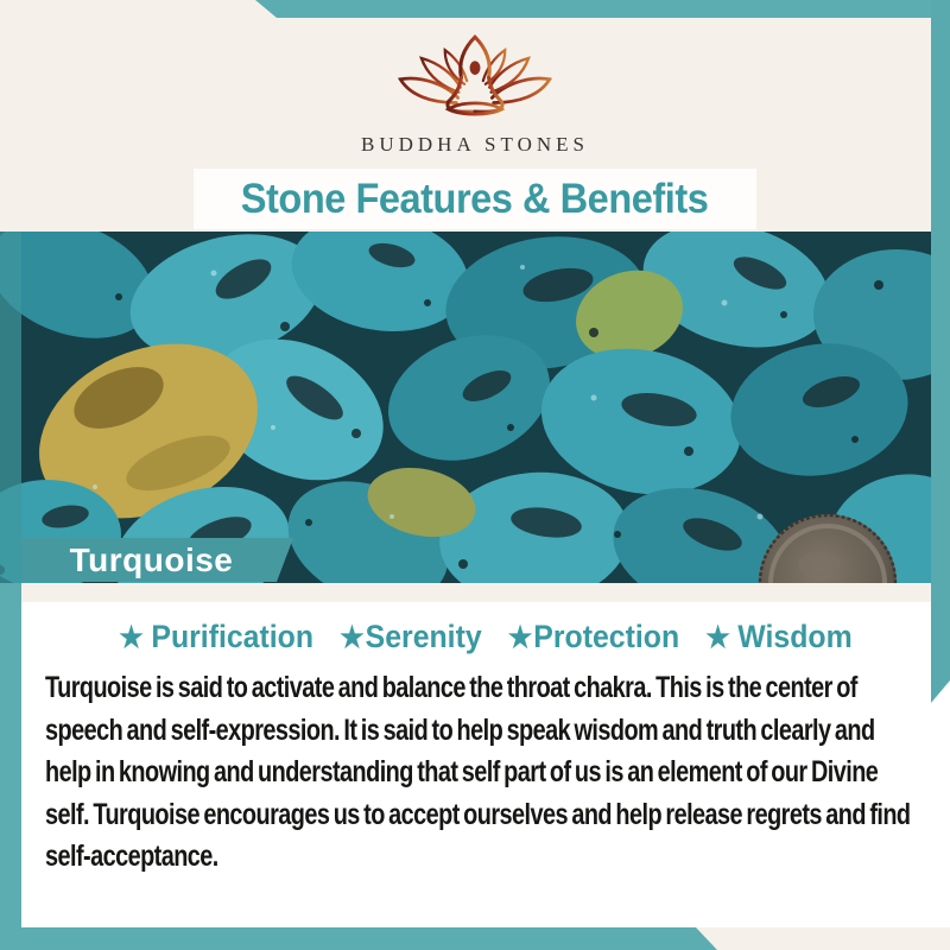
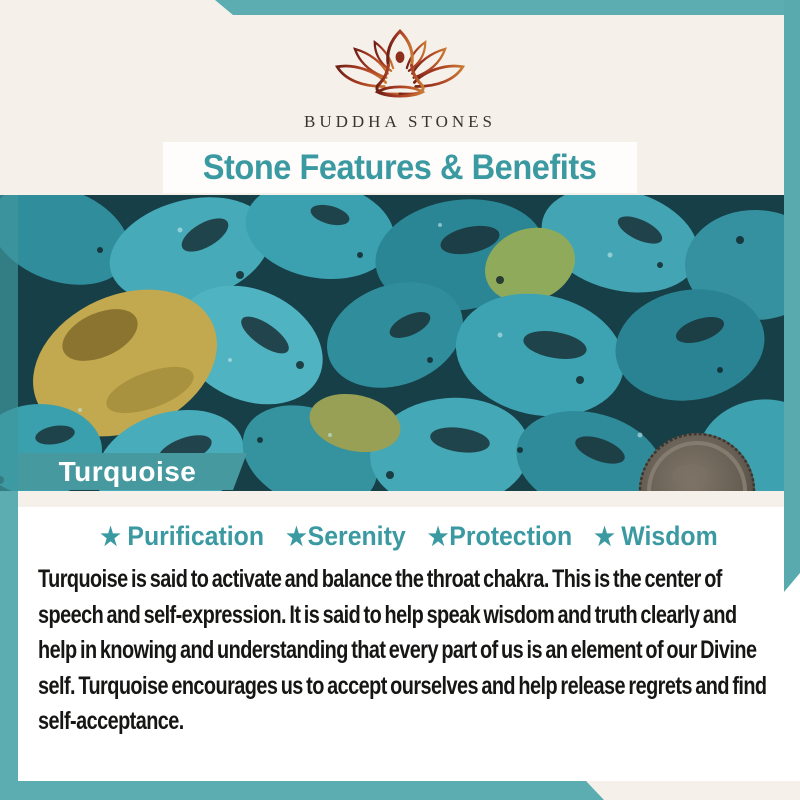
  BUDDHA STONES
  Stone Features & Benefits
  Turquoise
  ★
  Purification
  ★
  Serenity
  ★
  Protection
  ★
  Wisdom
- Turquoise is said to activate and balance the throat chakra. This is the center of speech and self-expression. It is said to help speak wisdom and truth clearly and help in knowing and understanding that self part of us is an element of our Divine self. Turquoise encourages us to accept ourselves and help release regrets and find self-acceptance.
+ Turquoise is said to activate and balance the throat chakra. This is the center of speech and self-expression. It is said to help speak wisdom and truth clearly and help in knowing and understanding that every part of us is an element of our Divine self. Turquoise encourages us to accept ourselves and help release regrets and find self-acceptance.
